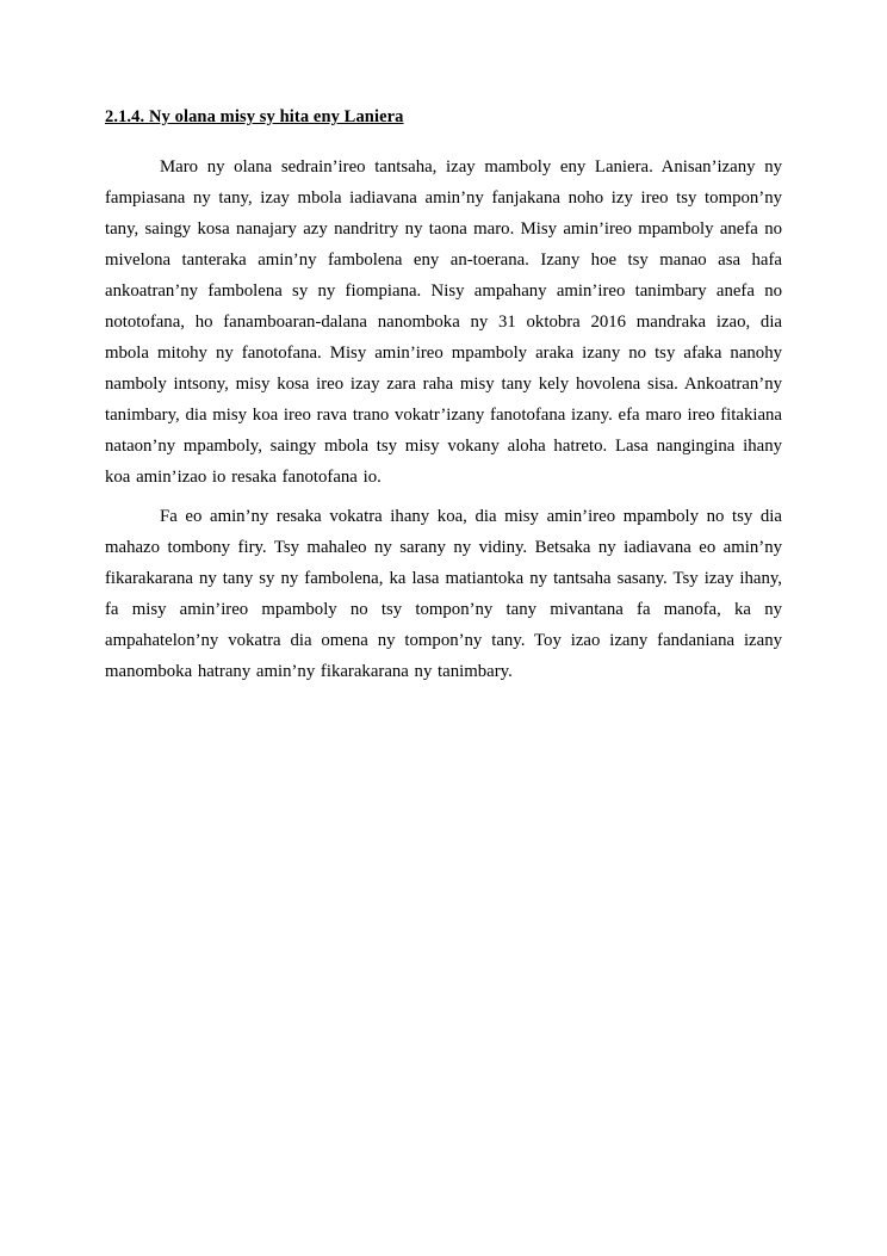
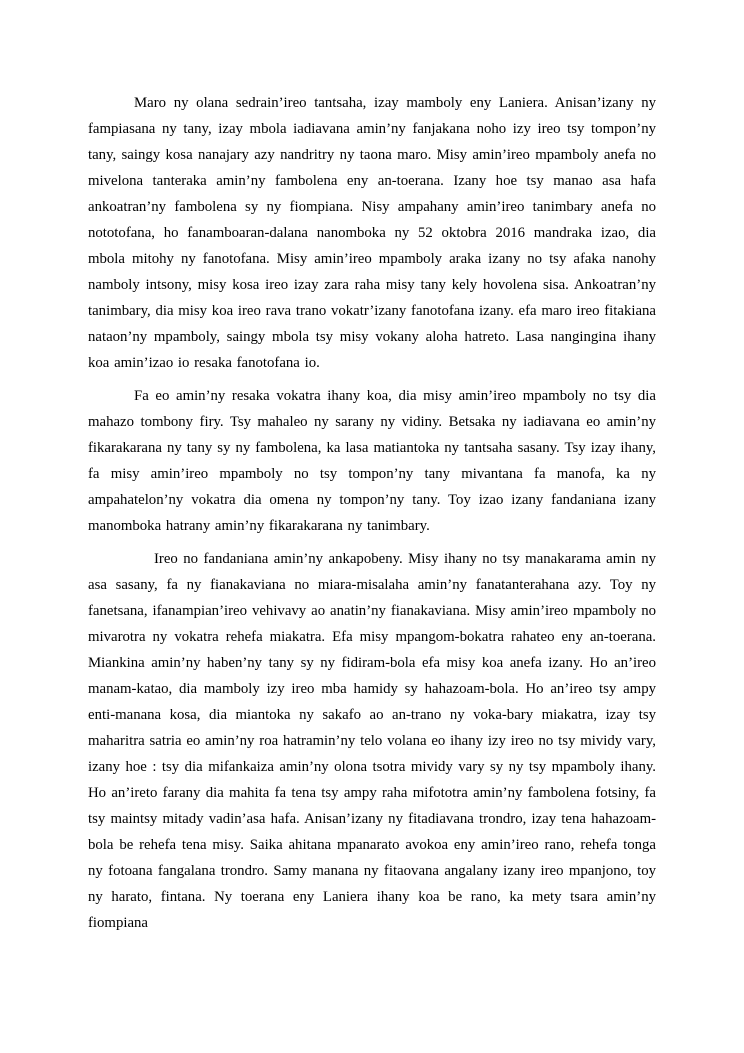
- 2.1.4. Ny olana misy sy hita eny Laniera
- Maro ny olana sedrain’ireo tantsaha, izay mamboly eny Laniera. Anisan’izany ny fampiasana ny tany, izay mbola iadiavana amin’ny fanjakana noho izy ireo tsy tompon’ny tany, saingy kosa nanajary azy nandritry ny taona maro. Misy amin’ireo mpamboly anefa no mivelona tanteraka amin’ny fambolena eny an-toerana. Izany hoe tsy manao asa hafa ankoatran’ny fambolena sy ny fiompiana. Nisy ampahany amin’ireo tanimbary anefa no nototofana, ho fanamboaran-dalana nanomboka ny 31 oktobra 2016 mandraka izao, dia mbola mitohy ny fanotofana. Misy amin’ireo mpamboly araka izany no tsy afaka nanohy namboly intsony, misy kosa ireo izay zara raha misy tany kely hovolena sisa. Ankoatran’ny tanimbary, dia misy koa ireo rava trano vokatr’izany fanotofana izany. efa maro ireo fitakiana nataon’ny mpamboly, saingy mbola tsy misy vokany aloha hatreto. Lasa nangingina ihany koa amin’izao io resaka fanotofana io.
+ Maro ny olana sedrain’ireo tantsaha, izay mamboly eny Laniera. Anisan’izany ny fampiasana ny tany, izay mbola iadiavana amin’ny fanjakana noho izy ireo tsy tompon’ny tany, saingy kosa nanajary azy nandritry ny taona maro. Misy amin’ireo mpamboly anefa no mivelona tanteraka amin’ny fambolena eny an-toerana. Izany hoe tsy manao asa hafa ankoatran’ny fambolena sy ny fiompiana. Nisy ampahany amin’ireo tanimbary anefa no nototofana, ho fanamboaran-dalana nanomboka ny 52 oktobra 2016 mandraka izao, dia mbola mitohy ny fanotofana. Misy amin’ireo mpamboly araka izany no tsy afaka nanohy namboly intsony, misy kosa ireo izay zara raha misy tany kely hovolena sisa. Ankoatran’ny tanimbary, dia misy koa ireo rava trano vokatr’izany fanotofana izany. efa maro ireo fitakiana nataon’ny mpamboly, saingy mbola tsy misy vokany aloha hatreto. Lasa nangingina ihany koa amin’izao io resaka fanotofana io.
  Fa eo amin’ny resaka vokatra ihany koa, dia misy amin’ireo mpamboly no tsy dia mahazo tombony firy. Tsy mahaleo ny sarany ny vidiny. Betsaka ny iadiavana eo amin’ny fikarakarana ny tany sy ny fambolena, ka lasa matiantoka ny tantsaha sasany. Tsy izay ihany, fa misy amin’ireo mpamboly no tsy tompon’ny tany mivantana fa manofa, ka ny ampahatelon’ny vokatra dia omena ny tompon’ny tany. Toy izao izany fandaniana izany manomboka hatrany amin’ny fikarakarana ny tanimbary.
+ Ireo no fandaniana amin’ny ankapobeny. Misy ihany no tsy manakarama amin ny asa sasany, fa ny fianakaviana no miara-misalaha amin’ny fanatanterahana azy. Toy ny fanetsana, ifanampian’ireo vehivavy ao anatin’ny fianakaviana. Misy amin’ireo mpamboly no mivarotra ny vokatra rehefa miakatra. Efa misy mpangom-bokatra rahateo eny an-toerana. Miankina amin’ny haben’ny tany sy ny fidiram-bola efa misy koa anefa izany. Ho an’ireo manam-katao, dia mamboly izy ireo mba hamidy sy hahazoam-bola. Ho an’ireo tsy ampy enti-manana kosa, dia miantoka ny sakafo ao an-trano ny voka-bary miakatra, izay tsy maharitra satria eo amin’ny roa hatramin’ny telo volana eo ihany izy ireo no tsy mividy vary, izany hoe : tsy dia mifankaiza amin’ny olona tsotra mividy vary sy ny tsy mpamboly ihany. Ho an’ireto farany dia mahita fa tena tsy ampy raha mifototra amin’ny fambolena fotsiny, fa tsy maintsy mitady vadin’asa hafa. Anisan’izany ny fitadiavana trondro, izay tena hahazoam-bola be rehefa tena misy. Saika ahitana mpanarato avokoa eny amin’ireo rano, rehefa tonga ny fotoana fangalana trondro. Samy manana ny fitaovana angalany izany ireo mpanjono, toy ny harato, fintana. Ny toerana eny Laniera ihany koa be rano, ka mety tsara amin’ny fiompiana
